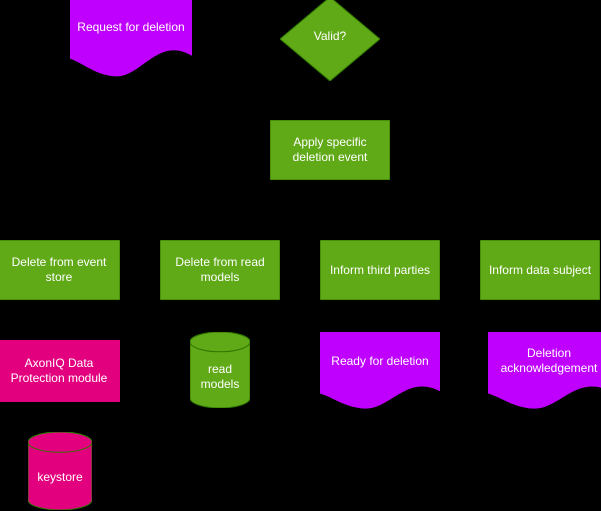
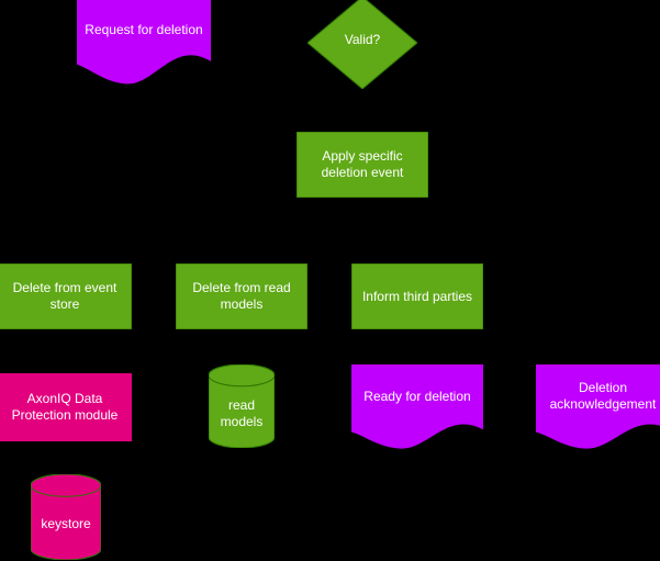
  Request for deletion
  Valid?
  Apply specific
  deletion event
  Delete from event
  store
  Delete from read
  models
  Inform third parties
- Inform data subject
  AxonIQ Data
  Protection module
  read
  models
  Ready for deletion
  Deletion
  acknowledgement
  keystore
